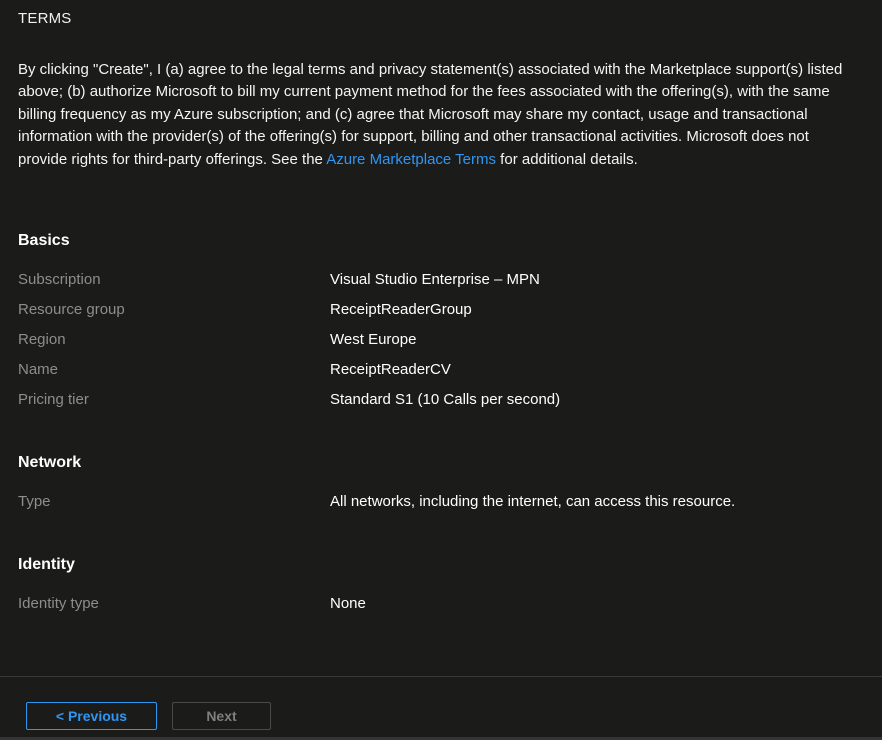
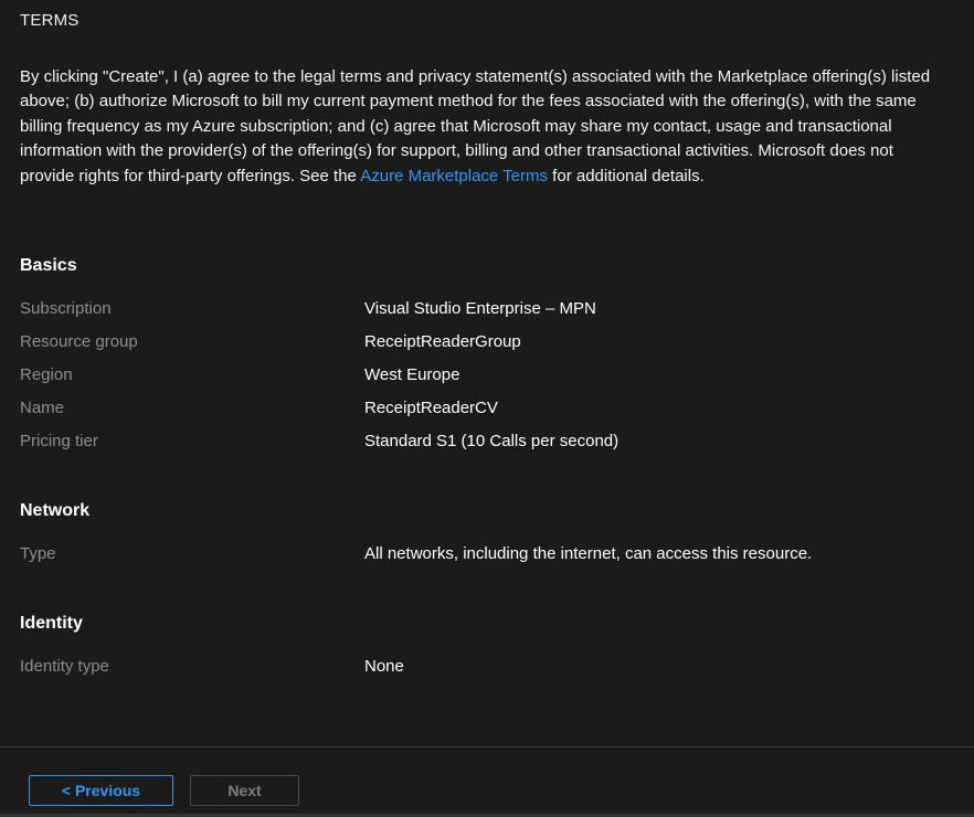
  TERMS
- By clicking "Create", I (a) agree to the legal terms and privacy statement(s) associated with the Marketplace support(s) listed above; (b) authorize Microsoft to bill my current payment method for the fees associated with the offering(s), with the same billing frequency as my Azure subscription; and (c) agree that Microsoft may share my contact, usage and transactional information with the provider(s) of the offering(s) for support, billing and other transactional activities. Microsoft does not provide rights for third-party offerings. See the Azure Marketplace Terms for additional details.
+ By clicking "Create", I (a) agree to the legal terms and privacy statement(s) associated with the Marketplace offering(s) listed above; (b) authorize Microsoft to bill my current payment method for the fees associated with the offering(s), with the same billing frequency as my Azure subscription; and (c) agree that Microsoft may share my contact, usage and transactional information with the provider(s) of the offering(s) for support, billing and other transactional activities. Microsoft does not provide rights for third-party offerings. See the Azure Marketplace Terms for additional details.
  Basics
  Subscription
  Visual Studio Enterprise – MPN
  Resource group
  ReceiptReaderGroup
  Region
  West Europe
  Name
  ReceiptReaderCV
  Pricing tier
  Standard S1 (10 Calls per second)
  Network
  Type
  All networks, including the internet, can access this resource.
  Identity
  Identity type
  None
  < Previous
  Next
